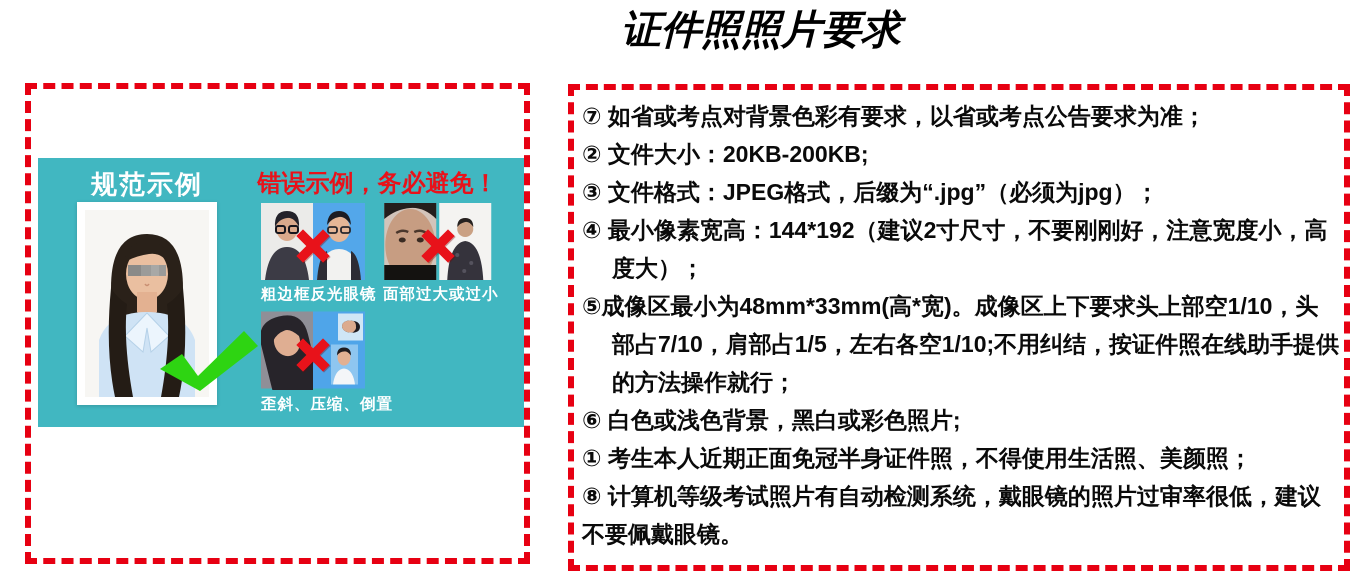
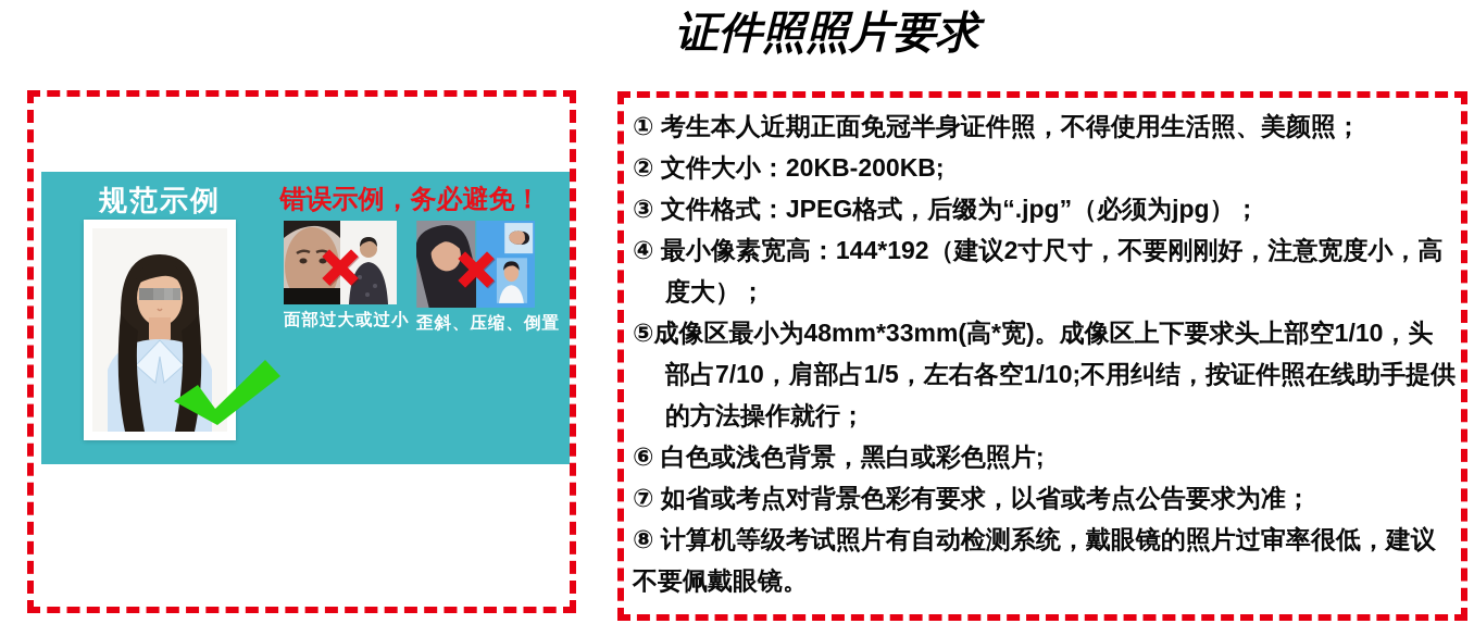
  证件照照片要求
  规范示例
  错误示例，务必避免！
- 粗边框反光眼镜
  面部过大或过小
  歪斜、压缩、倒置
- ⑦ 如省或考点对背景色彩有要求，以省或考点公告要求为准；
+ ① 考生本人近期正面免冠半身证件照，不得使用生活照、美颜照；
  ② 文件大小：20KB-200KB;
  ③ 文件格式：JPEG格式，后缀为“.jpg”（必须为jpg）；
  ④ 最小像素宽高：144*192（建议2寸尺寸，不要刚刚好，注意宽度小，高度大）；
  ⑤成像区最小为48mm*33mm(高*宽)。成像区上下要求头上部空1/10，头部占7/10，肩部占1/5，左右各空1/10;不用纠结，按证件照在线助手提供的方法操作就行；
  ⑥ 白色或浅色背景，黑白或彩色照片;
- ① 考生本人近期正面免冠半身证件照，不得使用生活照、美颜照；
+ ⑦ 如省或考点对背景色彩有要求，以省或考点公告要求为准；
  ⑧ 计算机等级考试照片有自动检测系统，戴眼镜的照片过审率很低，建议不要佩戴眼镜。
